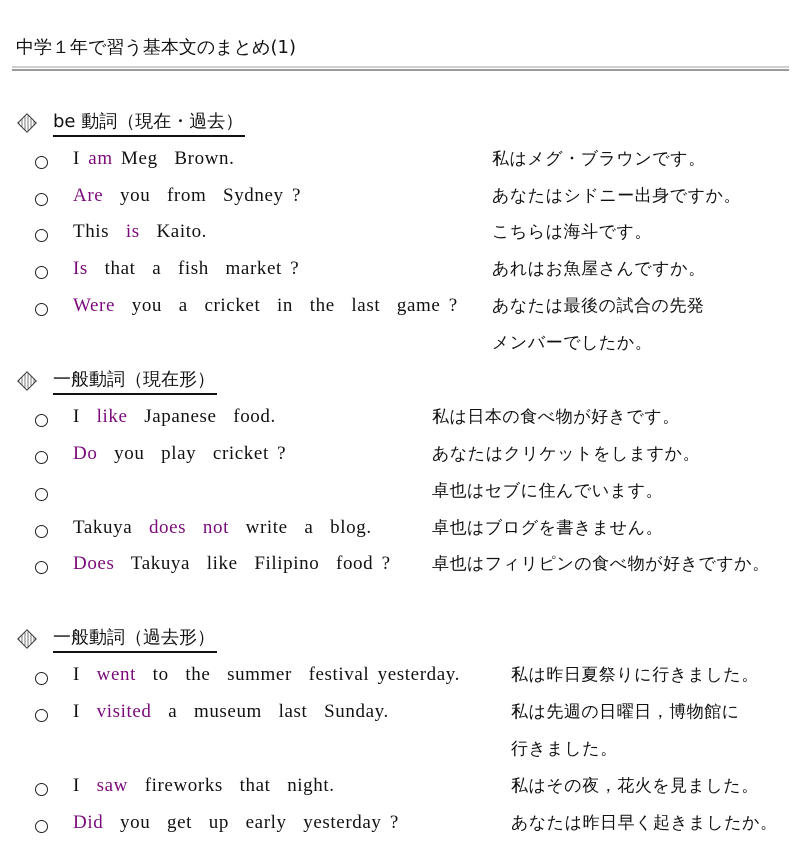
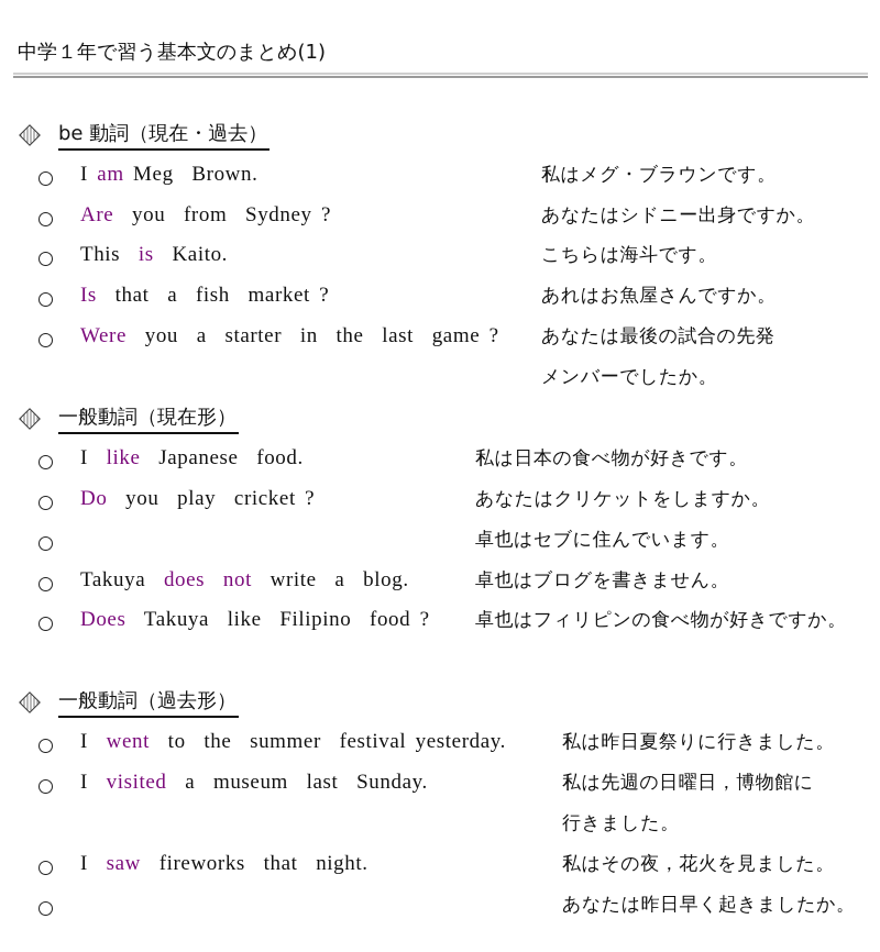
  中学１年で習う基本文のまとめ(1)
  be 動詞（現在・過去）
  I am Meg Brown.
  私はメグ・ブラウンです。
  Are you from Sydney ?
  あなたはシドニー出身ですか。
  This is Kaito.
  こちらは海斗です。
  Is that a fish market ?
  あれはお魚屋さんですか。
- Were you a cricket in the last game ?
+ Were you a starter in the last game ?
  あなたは最後の試合の先発
  メンバーでしたか。
  一般動詞（現在形）
  I like Japanese food.
  私は日本の食べ物が好きです。
  Do you play cricket ?
  あなたはクリケットをしますか。
  卓也はセブに住んでいます。
  Takuya does not write a blog.
  卓也はブログを書きません。
  Does Takuya like Filipino food ?
  卓也はフィリピンの食べ物が好きですか。
  一般動詞（過去形）
  I went to the summer festival yesterday.
  私は昨日夏祭りに行きました。
  I visited a museum last Sunday.
  私は先週の日曜日，博物館に
  行きました。
  I saw fireworks that night.
  私はその夜，花火を見ました。
- Did you get up early yesterday ?
  あなたは昨日早く起きましたか。
